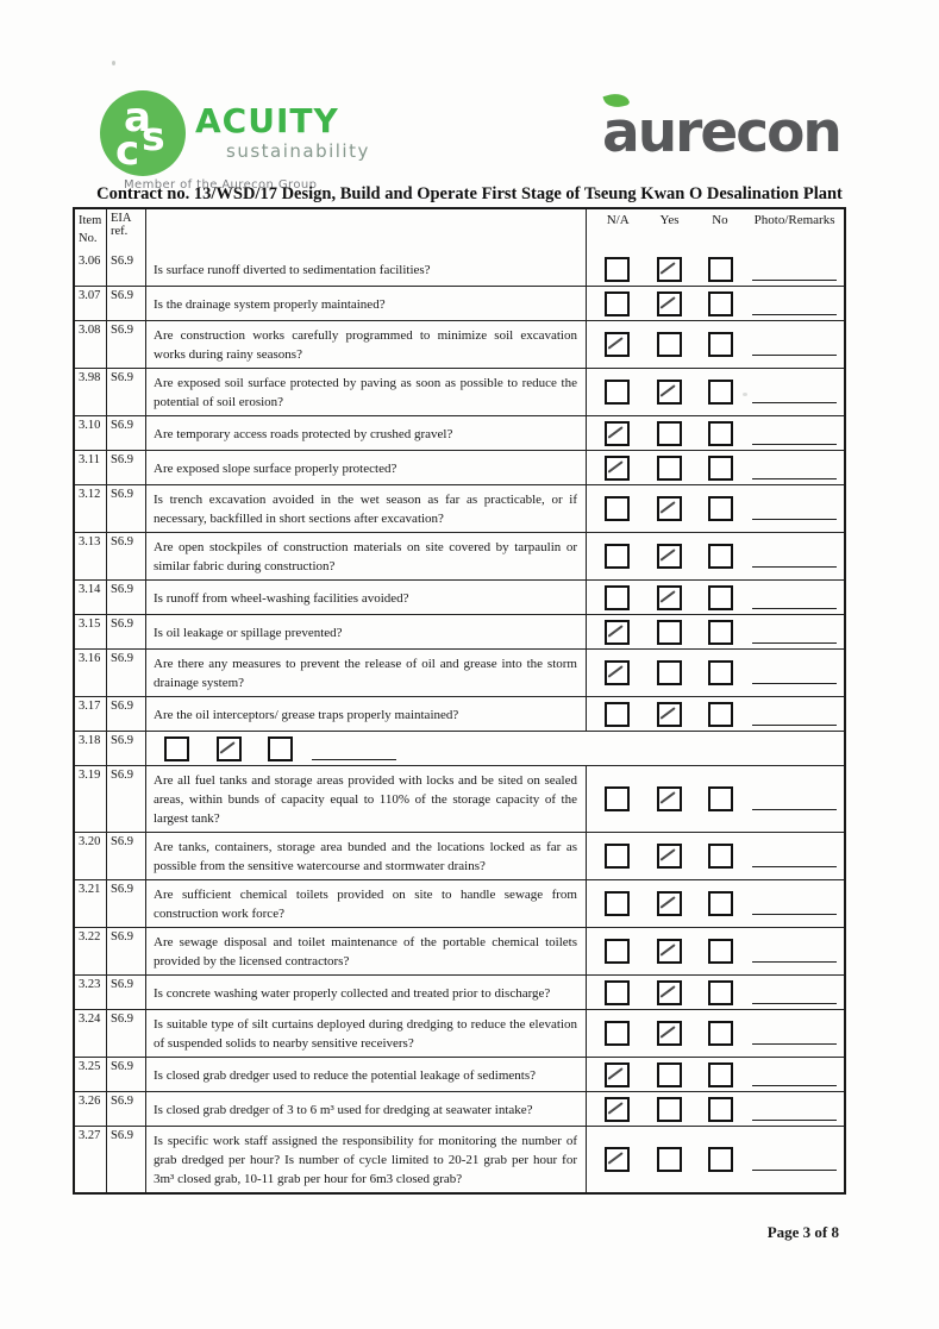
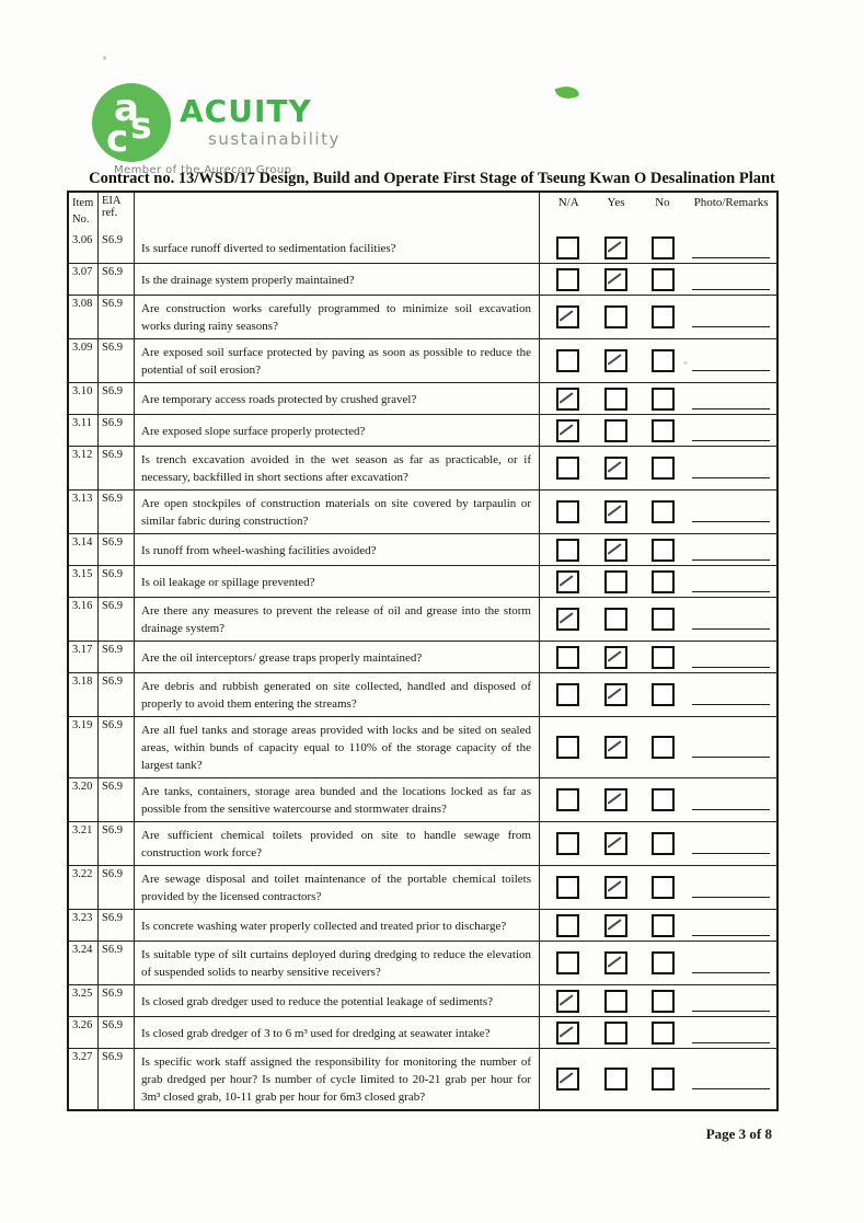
  a
  s
  c
  ACUITY
  sustainability
  Member of the Aurecon Group
- aurecon
  Contract no. 13/WSD/17 Design, Build and Operate First Stage of Tseung Kwan O Desalination Plant
  Item
  No.
  EIA ref.
  N/A
  Yes
  No
  Photo/Remarks
  3.06
  S6.9
  Is surface runoff diverted to sedimentation facilities?
  3.07
  S6.9
  Is the drainage system properly maintained?
  3.08
  S6.9
  Are construction works carefully programmed to minimize soil excavation works during rainy seasons?
- 3.98
+ 3.09
  S6.9
  Are exposed soil surface protected by paving as soon as possible to reduce the potential of soil erosion?
  3.10
  S6.9
  Are temporary access roads protected by crushed gravel?
  3.11
  S6.9
  Are exposed slope surface properly protected?
  3.12
  S6.9
  Is trench excavation avoided in the wet season as far as practicable, or if necessary, backfilled in short sections after excavation?
  3.13
  S6.9
  Are open stockpiles of construction materials on site covered by tarpaulin or similar fabric during construction?
  3.14
  S6.9
  Is runoff from wheel-washing facilities avoided?
  3.15
  S6.9
  Is oil leakage or spillage prevented?
  3.16
  S6.9
  Are there any measures to prevent the release of oil and grease into the storm drainage system?
  3.17
  S6.9
  Are the oil interceptors/ grease traps properly maintained?
  3.18
  S6.9
+ Are debris and rubbish generated on site collected, handled and disposed of properly to avoid them entering the streams?
  3.19
  S6.9
  Are all fuel tanks and storage areas provided with locks and be sited on sealed areas, within bunds of capacity equal to 110% of the storage capacity of the largest tank?
  3.20
  S6.9
  Are tanks, containers, storage area bunded and the locations locked as far as possible from the sensitive watercourse and stormwater drains?
  3.21
  S6.9
  Are sufficient chemical toilets provided on site to handle sewage from construction work force?
  3.22
  S6.9
  Are sewage disposal and toilet maintenance of the portable chemical toilets provided by the licensed contractors?
  3.23
  S6.9
  Is concrete washing water properly collected and treated prior to discharge?
  3.24
  S6.9
  Is suitable type of silt curtains deployed during dredging to reduce the elevation of suspended solids to nearby sensitive receivers?
  3.25
  S6.9
  Is closed grab dredger used to reduce the potential leakage of sediments?
  3.26
  S6.9
  Is closed grab dredger of 3 to 6 m³ used for dredging at seawater intake?
  3.27
  S6.9
  Is specific work staff assigned the responsibility for monitoring the number of grab dredged per hour? Is number of cycle limited to 20-21 grab per hour for 3m³ closed grab, 10-11 grab per hour for 6m3 closed grab?
  Page 3 of 8
